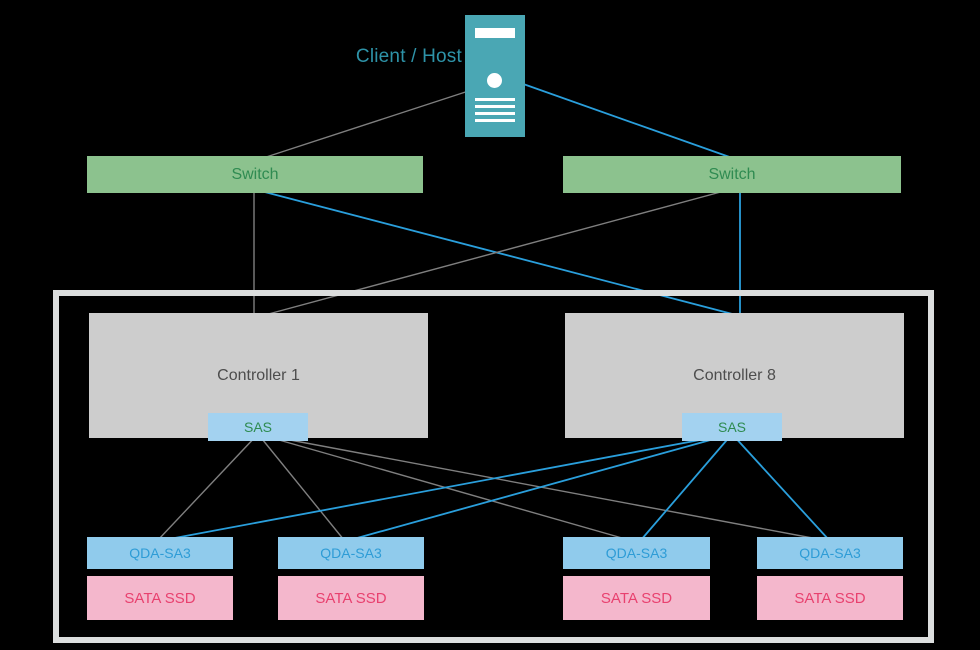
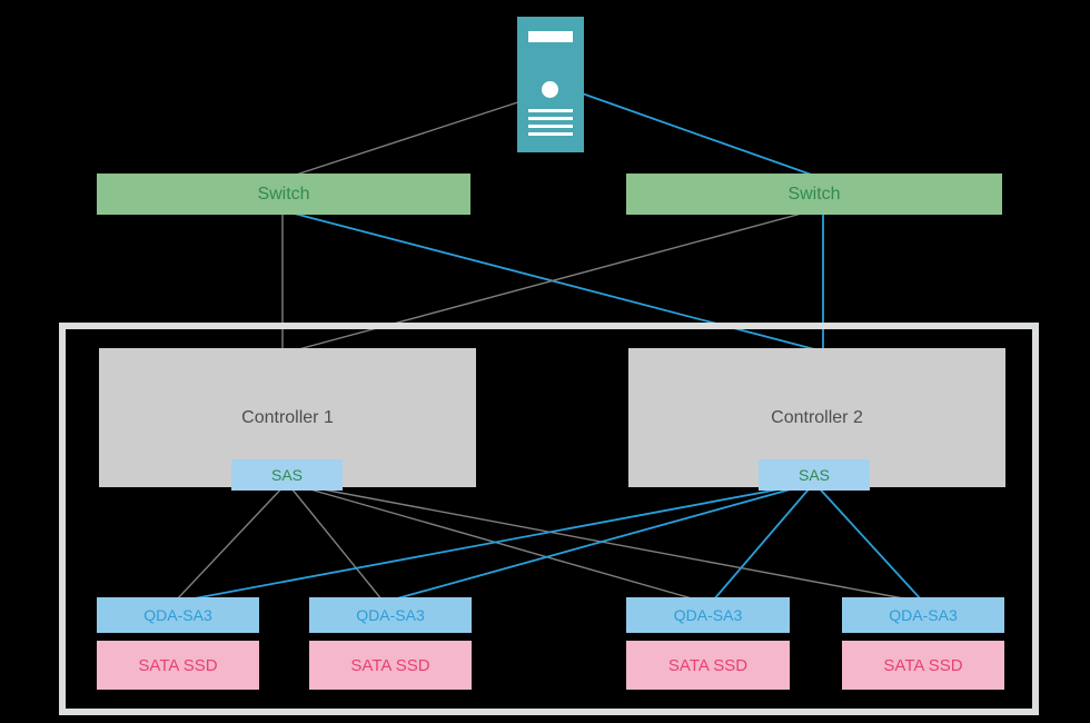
- Client / Host
  Switch
  Switch
  Controller 1
- Controller 8
+ Controller 2
  SAS
  SAS
  QDA-SA3
  SATA SSD
  QDA-SA3
  SATA SSD
  QDA-SA3
  SATA SSD
  QDA-SA3
  SATA SSD
